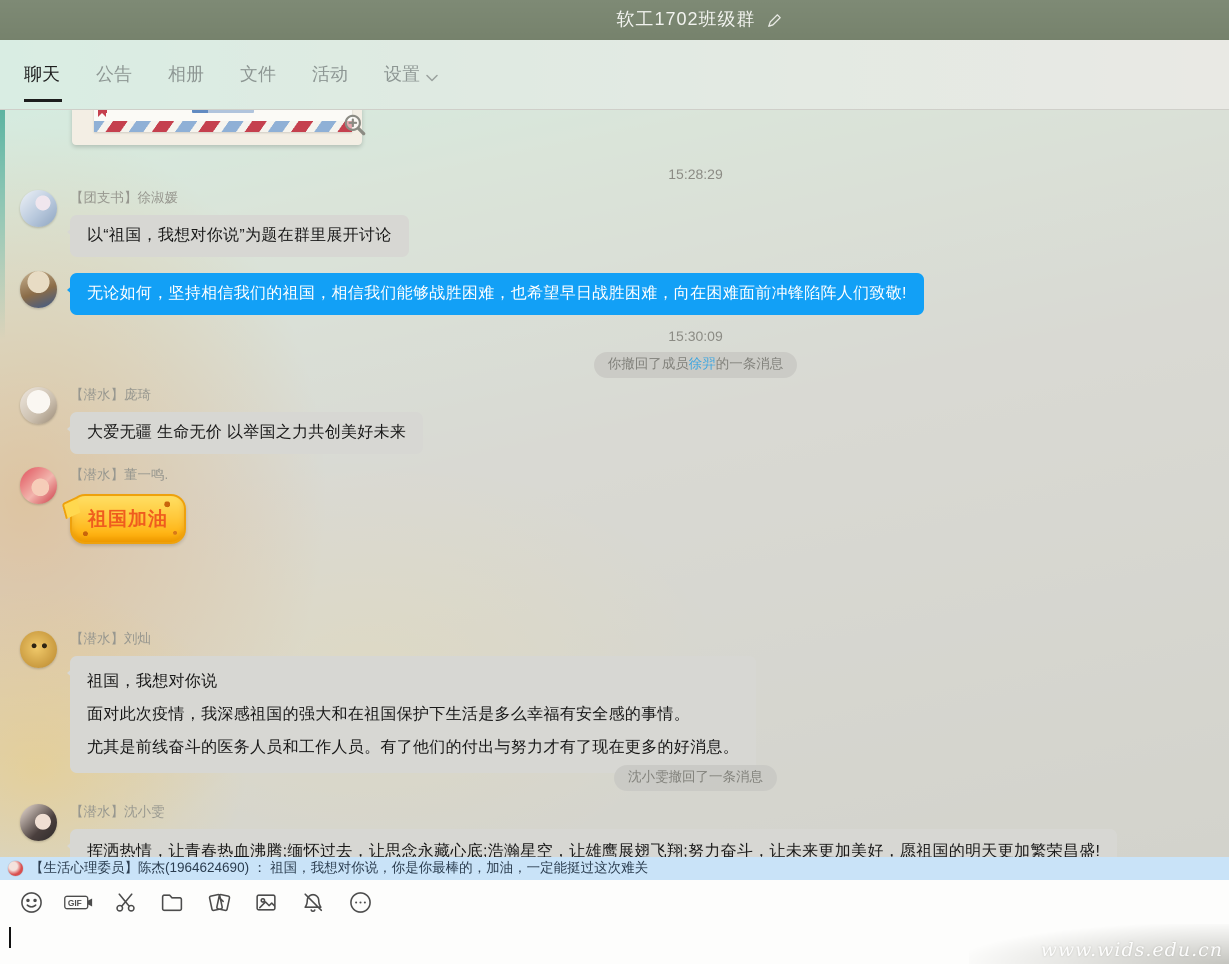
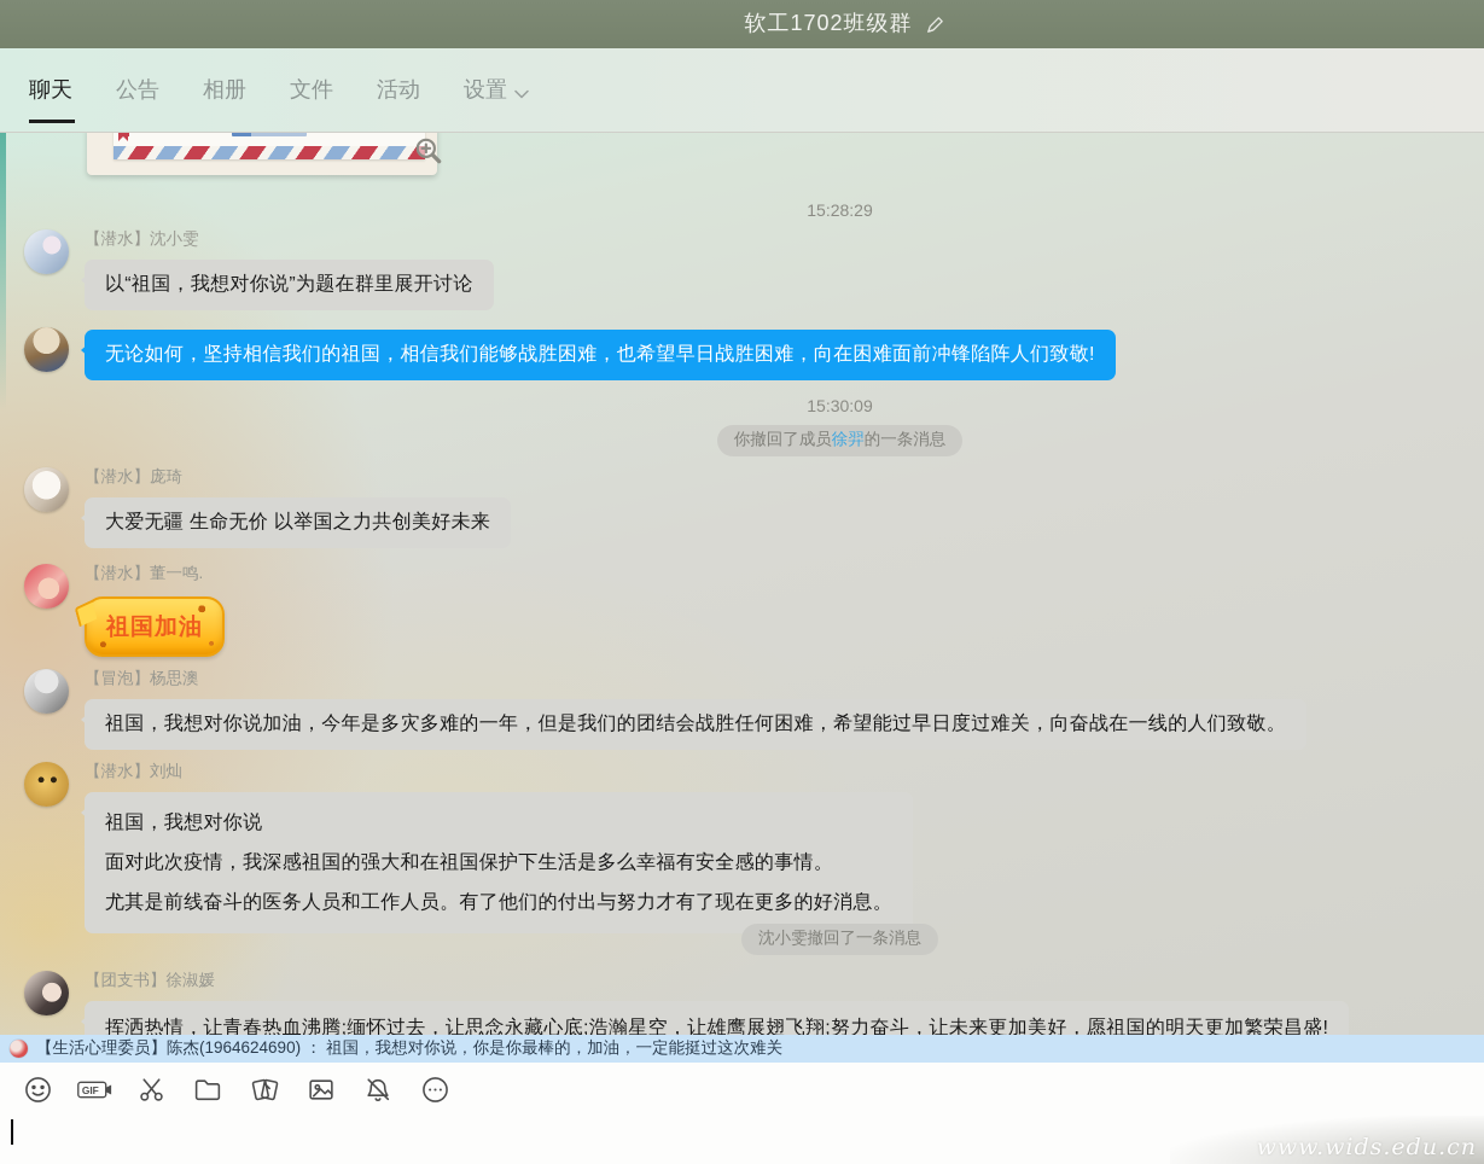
  软工1702班级群
  聊天
  公告
  相册
  文件
  活动
  设置
  15:28:29
- 【团支书】徐淑媛
+ 【潜水】沈小雯
  以“祖国，我想对你说”为题在群里展开讨论
  无论如何，坚持相信我们的祖国，相信我们能够战胜困难，也希望早日战胜困难，向在困难面前冲锋陷阵人们致敬!
  15:30:09
  你撤回了成员徐羿的一条消息
  【潜水】庞琦
  大爱无疆 生命无价 以举国之力共创美好未来
  【潜水】董一鸣.
  祖国加油
+ 【冒泡】杨思澳
+ 祖国，我想对你说加油，今年是多灾多难的一年，但是我们的团结会战胜任何困难，希望能过早日度过难关，向奋战在一线的人们致敬。
  【潜水】刘灿
  祖国，我想对你说
  面对此次疫情，我深感祖国的强大和在祖国保护下生活是多么幸福有安全感的事情。
  尤其是前线奋斗的医务人员和工作人员。有了他们的付出与努力才有了现在更多的好消息。
  沈小雯撤回了一条消息
- 【潜水】沈小雯
+ 【团支书】徐淑媛
  挥洒热情，让青春热血沸腾;缅怀过去，让思念永藏心底;浩瀚星空，让雄鹰展翅飞翔;努力奋斗，让未来更加美好，愿祖国的明天更加繁荣昌盛!
  【生活心理委员】陈杰(1964624690) ： 祖国，我想对你说，你是你最棒的，加油，一定能挺过这次难关
  GIF
  www.wids.edu.cn
